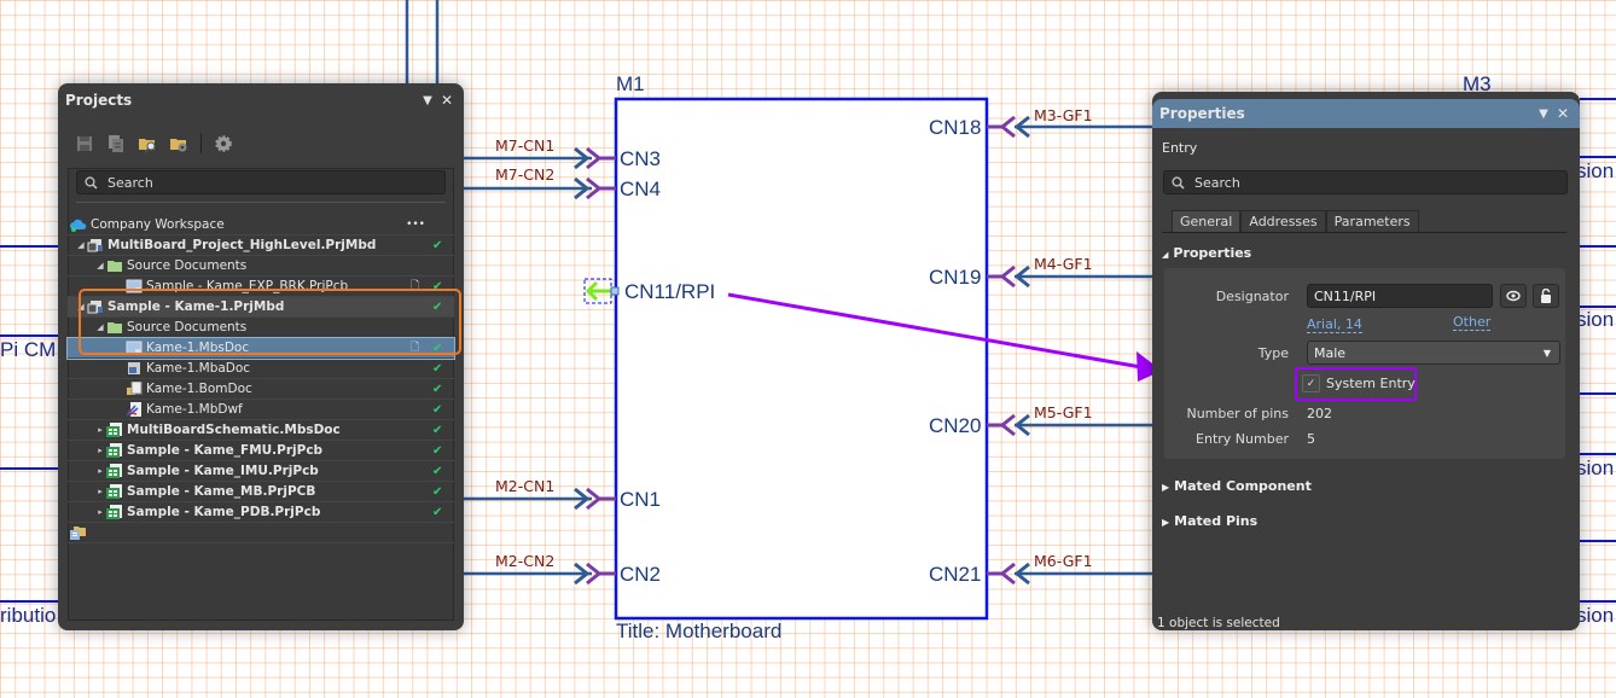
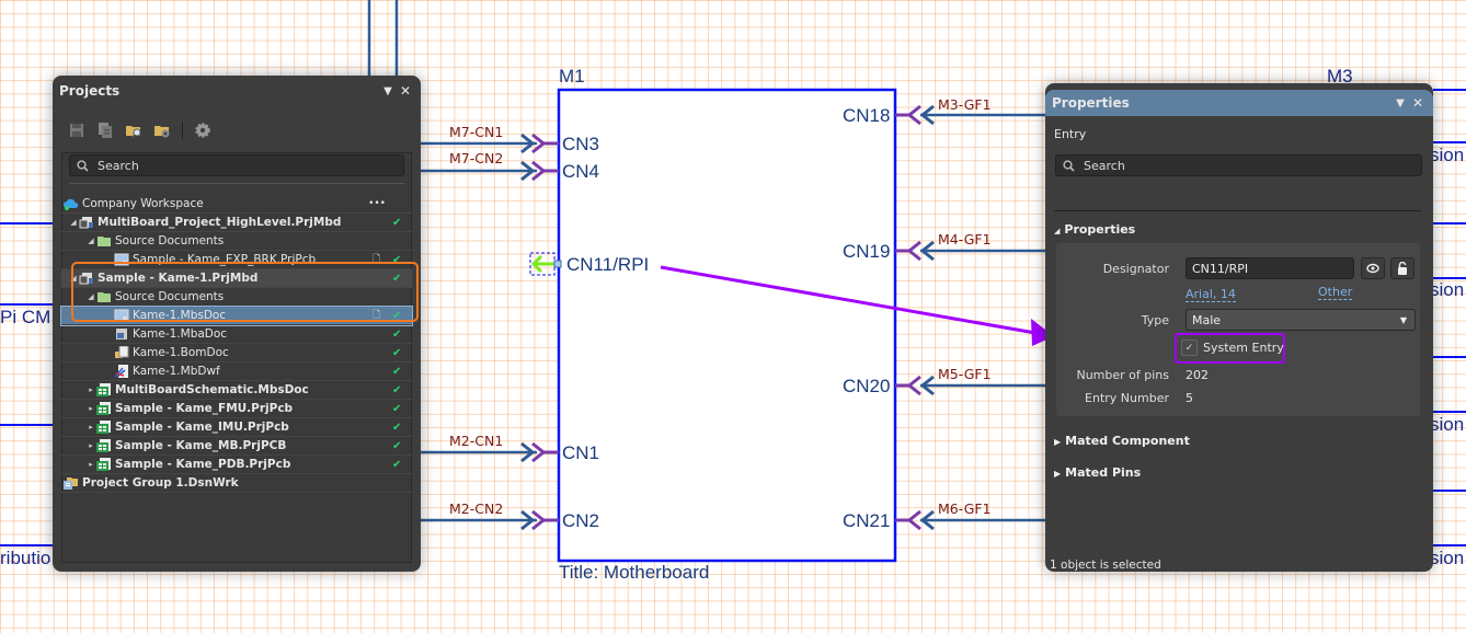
  M1
  M3
  M7-CN1
  CN3
  M7-CN2
  CN4
  M2-CN1
  CN1
  M2-CN2
  CN2
  CN11/RPI
  M3-GF1
  CN18
  M4-GF1
  CN19
  M5-GF1
  CN20
  M6-GF1
  CN21
  Title: Motherboard
  Pi CM
  ributio
  sion
  sion
  sion
  sion
  Projects
  ▼
  ✕
  Search
  Company Workspace
  •••
  ◢
  MultiBoard_Project_HighLevel.PrjMbd
  ✔
  ◢
  Source Documents
  Sample - Kame_EXP_BRK.PrjPcb
  🗋
  ✔
  ◢
  Sample - Kame-1.PrjMbd
  ✔
  ◢
  Source Documents
  Kame-1.MbsDoc
  🗋
  ✔
  Kame-1.MbaDoc
  ✔
  Kame-1.BomDoc
  ✔
  Kame-1.MbDwf
  ✔
  ▸
  MultiBoardSchematic.MbsDoc
  ✔
  ▸
  Sample - Kame_FMU.PrjPcb
  ✔
  ▸
  Sample - Kame_IMU.PrjPcb
  ✔
  ▸
  Sample - Kame_MB.PrjPCB
  ✔
  ▸
  Sample - Kame_PDB.PrjPcb
  ✔
+ Project Group 1.DsnWrk
  Properties
  ▼
  ✕
  Entry
  Search
- General
- Addresses
- Parameters
  ◢ Properties
  Designator
  CN11/RPI
  Arial, 14
  Other
  Type
  Male
  ▼
  ✓
  System Entry
  Number of pins
  202
  Entry Number
  5
  ▶ Mated Component
  ▶ Mated Pins
  1 object is selected
